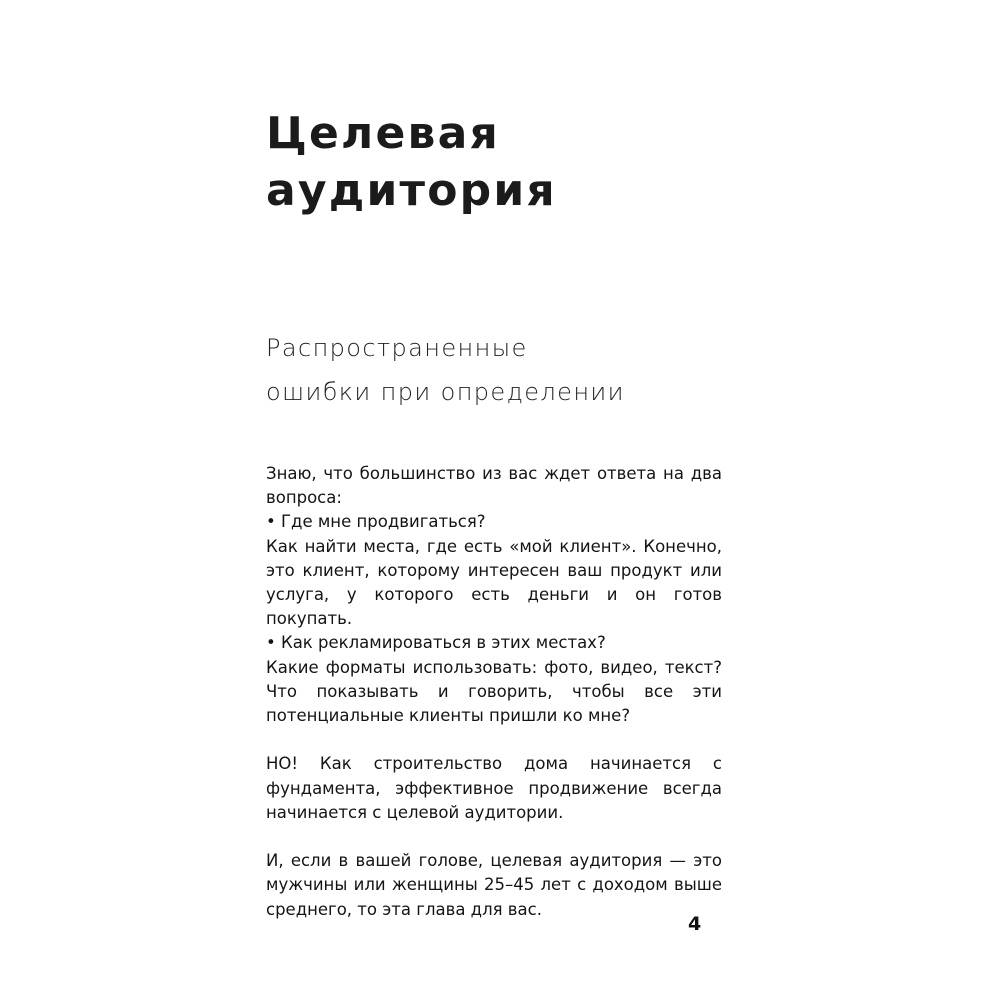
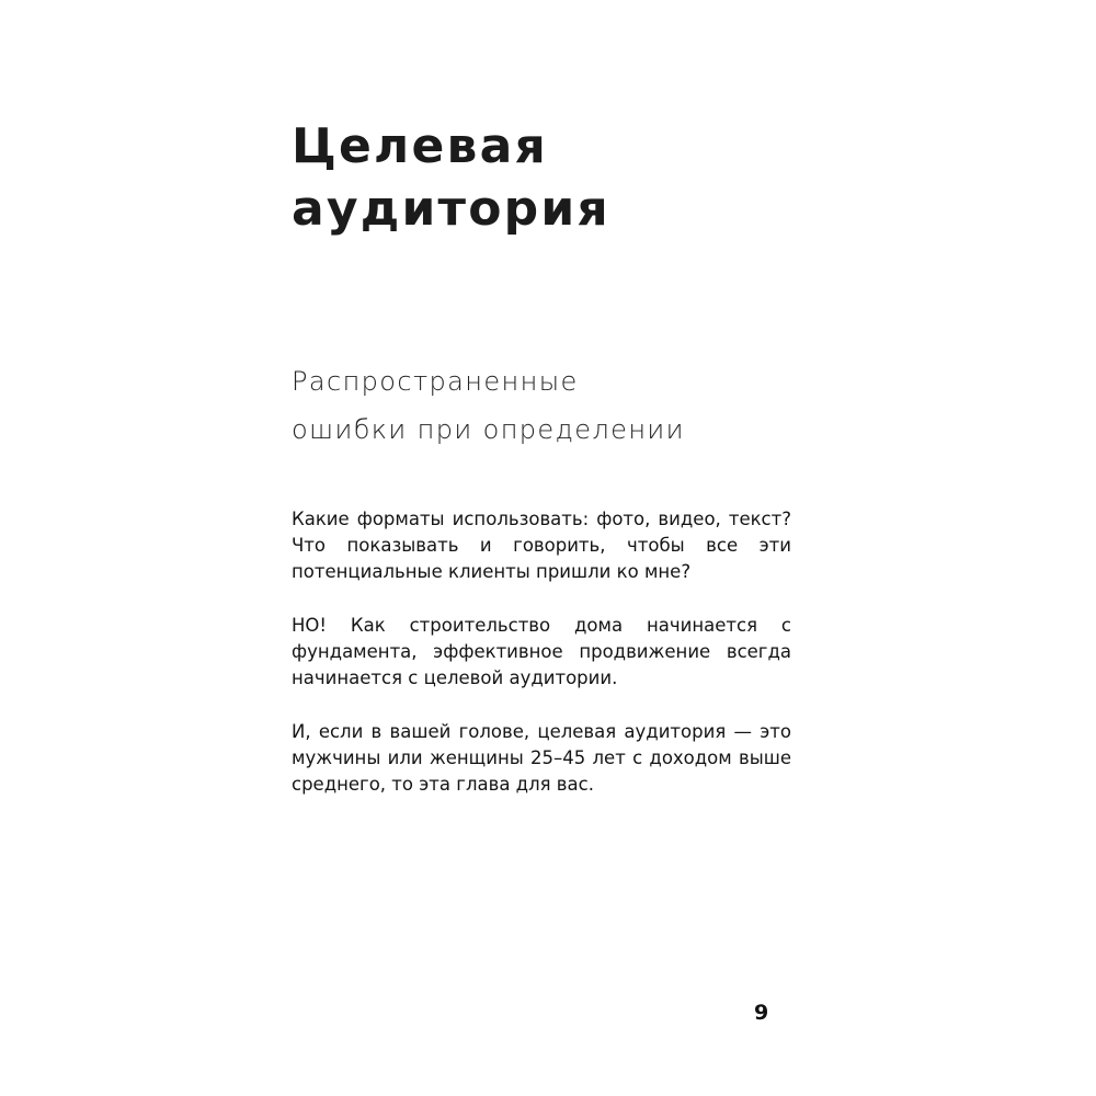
  Целевая
  аудитория
  Распространенные
  ошибки при определении
- Знаю, что большинство из вас ждет ответа на два вопроса:
- • Где мне продвигаться?
- Как найти места, где есть «мой клиент». Конечно, это клиент, которому интересен ваш продукт или услуга, у которого есть деньги и он готов покупать.
- • Как рекламироваться в этих местах?
  Какие форматы использовать: фото, видео, текст? Что показывать и говорить, чтобы все эти потенциальные клиенты пришли ко мне?
  НО! Как строительство дома начинается с фундамента, эффективное продвижение всегда начинается с целевой аудитории.
  И, если в вашей голове, целевая аудитория — это мужчины или женщины 25–45 лет с доходом выше среднего, то эта глава для вас.
- 4
+ 9
